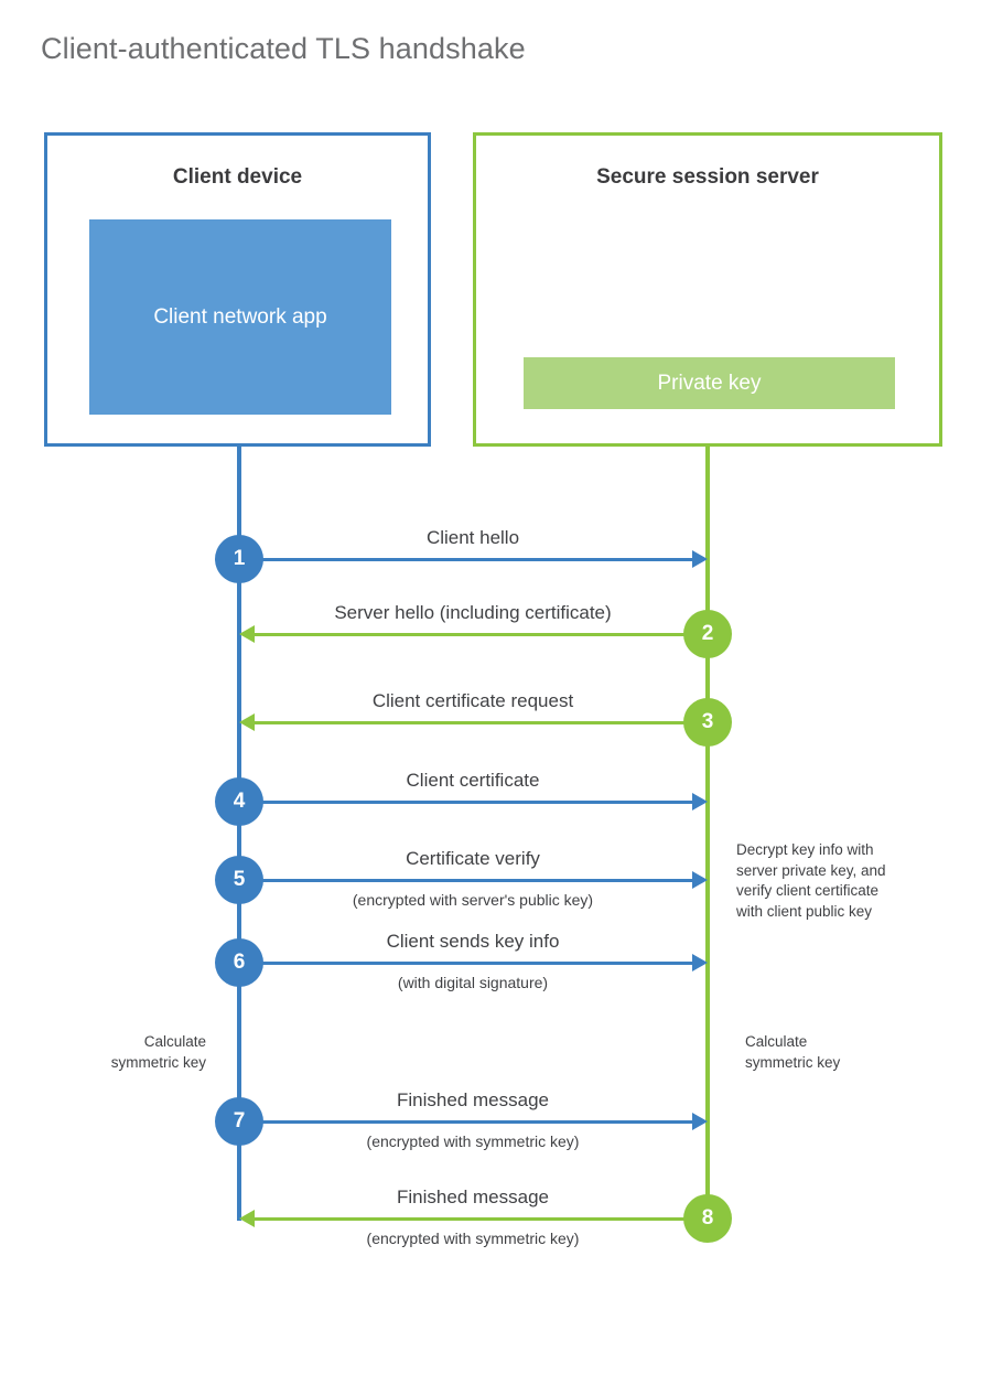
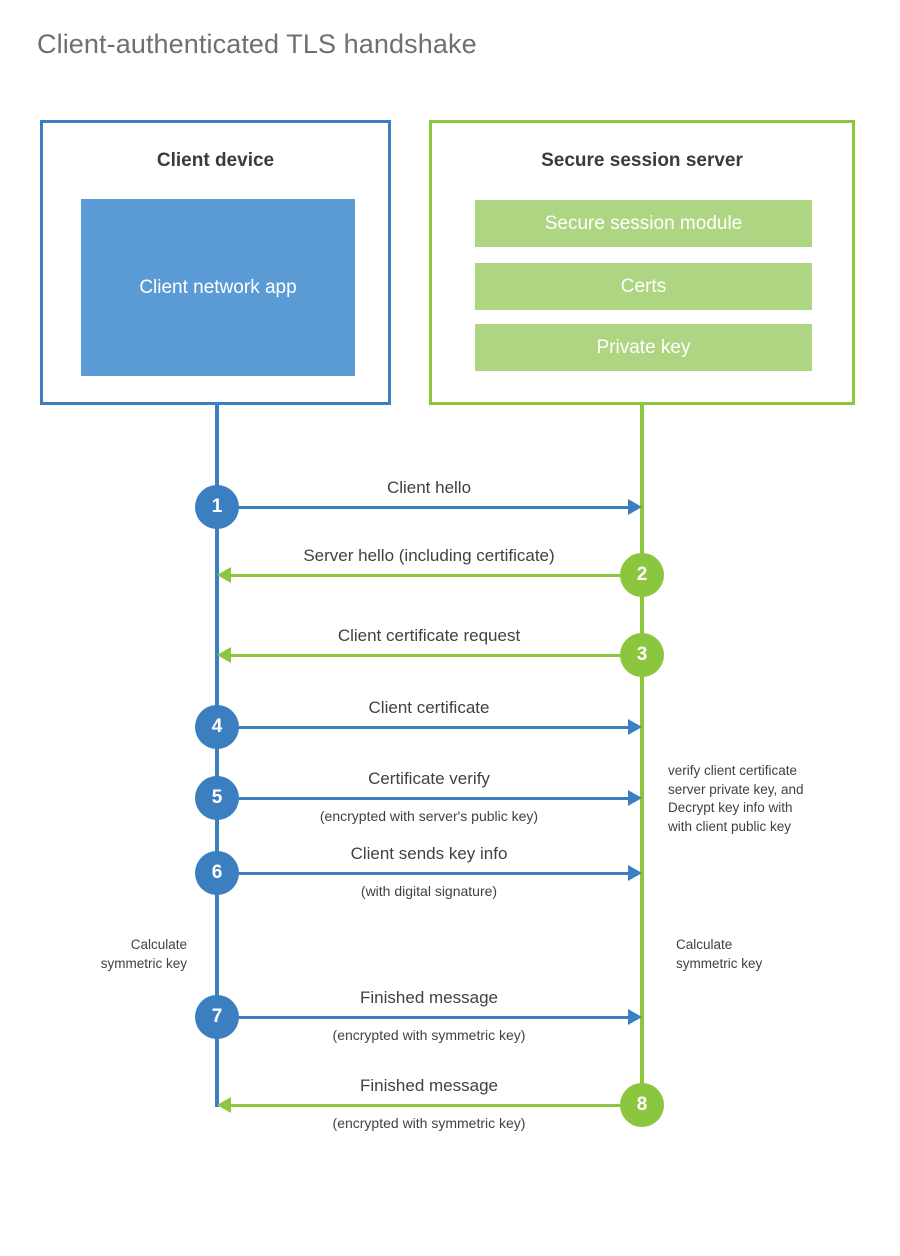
  Client-authenticated TLS handshake
  Client device
  Client network app
  Secure session server
+ Secure session module
+ Certs
  Private key
  Client hello
  1
  Server hello (including certificate)
  2
  Client certificate request
  3
  Client certificate
  4
  Certificate verify
  (encrypted with server's public key)
  5
  Client sends key info
  (with digital signature)
  6
  Finished message
  (encrypted with symmetric key)
  7
  Finished message
  (encrypted with symmetric key)
  8
- Decrypt key info with
+ verify client certificate
  server private key, and
- verify client certificate
+ Decrypt key info with
  with client public key
  Calculate
  symmetric key
  Calculate
  symmetric key
